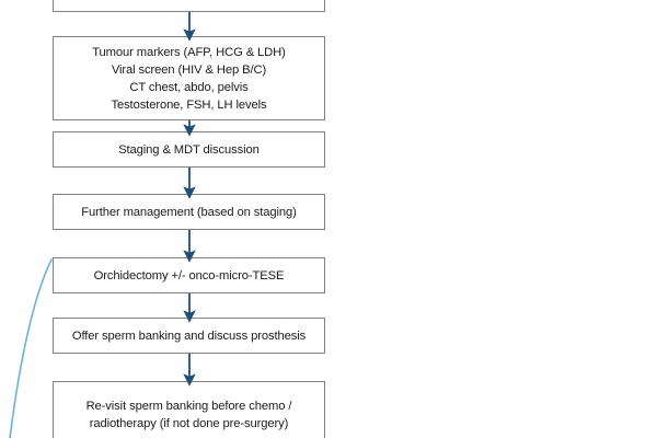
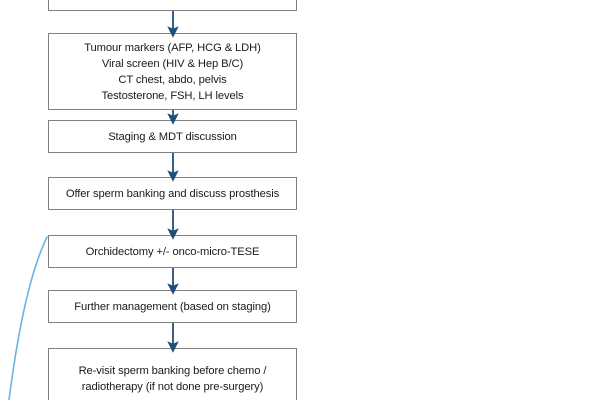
  Tumour markers (AFP, HCG & LDH)
  Viral screen (HIV & Hep B/C)
  CT chest, abdo, pelvis
  Testosterone, FSH, LH levels
  Staging & MDT discussion
- Further management (based on staging)
+ Offer sperm banking and discuss prosthesis
  Orchidectomy +/- onco-micro-TESE
- Offer sperm banking and discuss prosthesis
+ Further management (based on staging)
  Re-visit sperm banking before chemo /
  radiotherapy (if not done pre-surgery)
